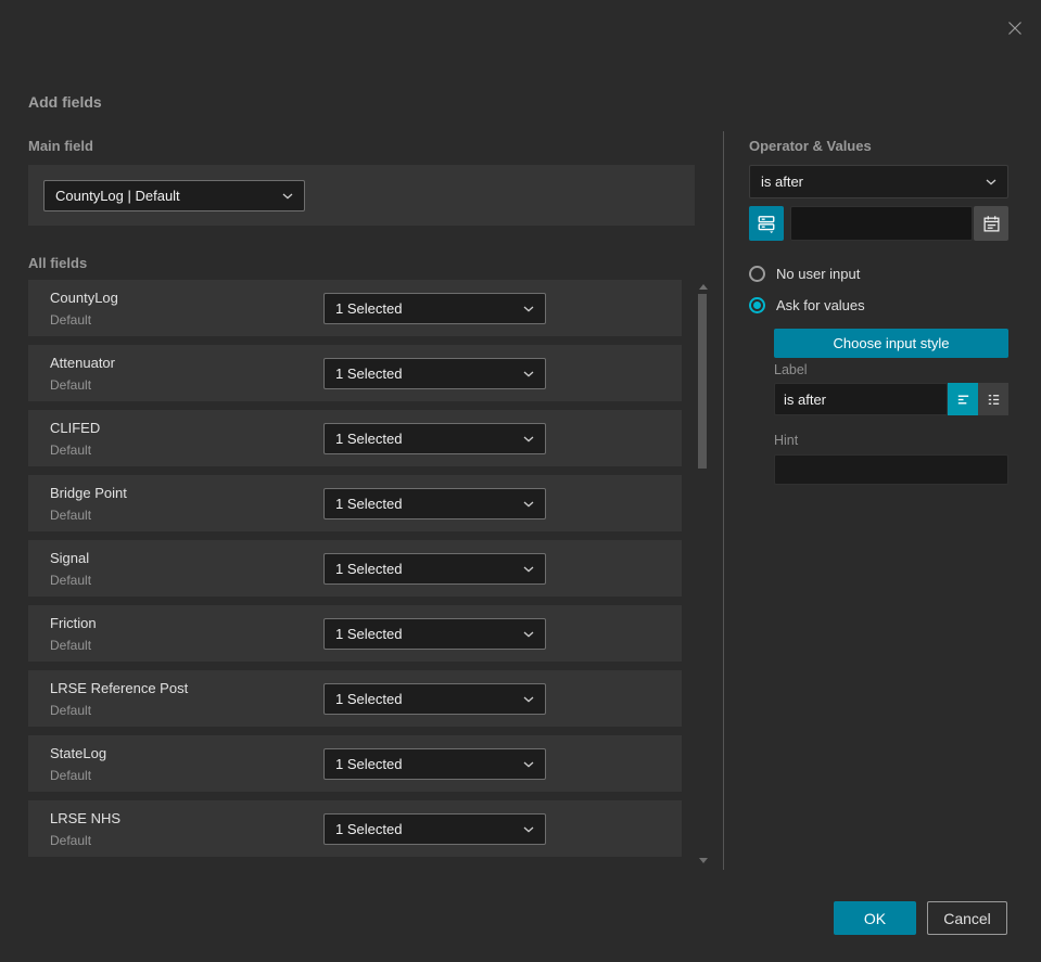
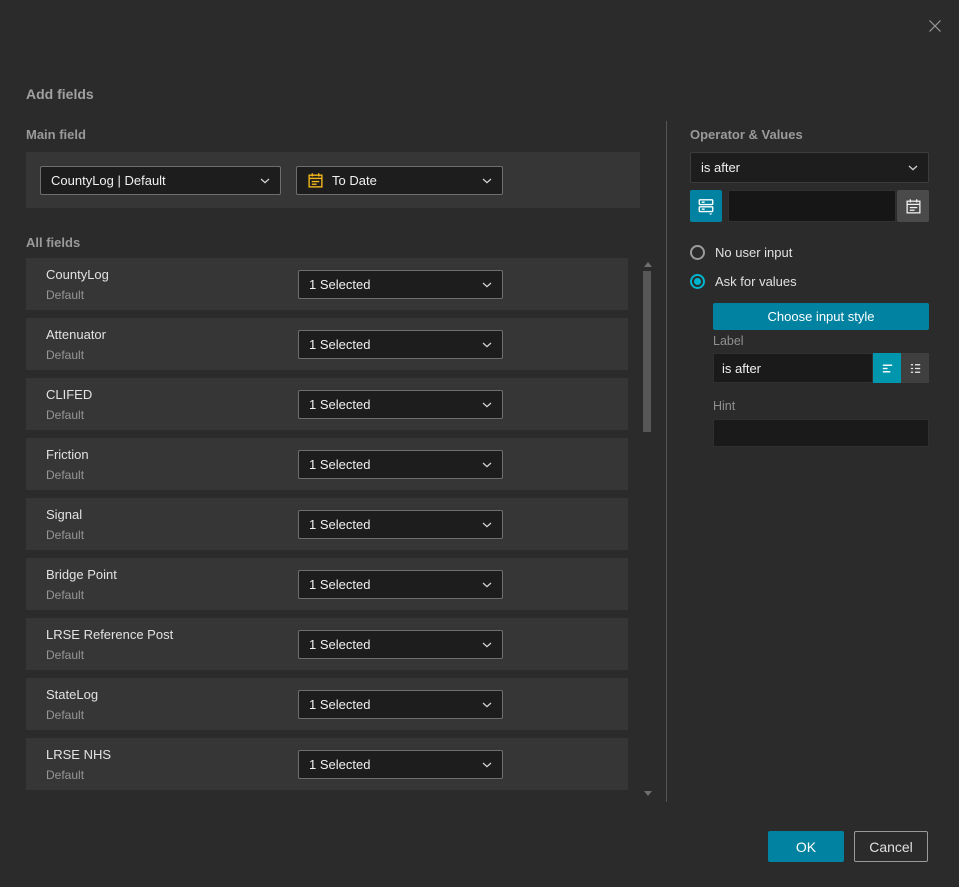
  Add fields
  Main field
  CountyLog | Default
+ To Date
  All fields
  CountyLog
  Default
  1 Selected
  Attenuator
  Default
  1 Selected
  CLIFED
  Default
  1 Selected
- Bridge Point
+ Friction
  Default
  1 Selected
  Signal
  Default
  1 Selected
- Friction
+ Bridge Point
  Default
  1 Selected
  LRSE Reference Post
  Default
  1 Selected
  StateLog
  Default
  1 Selected
  LRSE NHS
  Default
  1 Selected
  Operator & Values
  is after
  No user input
  Ask for values
  Choose input style
  Label
  is after
  Hint
  OK
  Cancel
